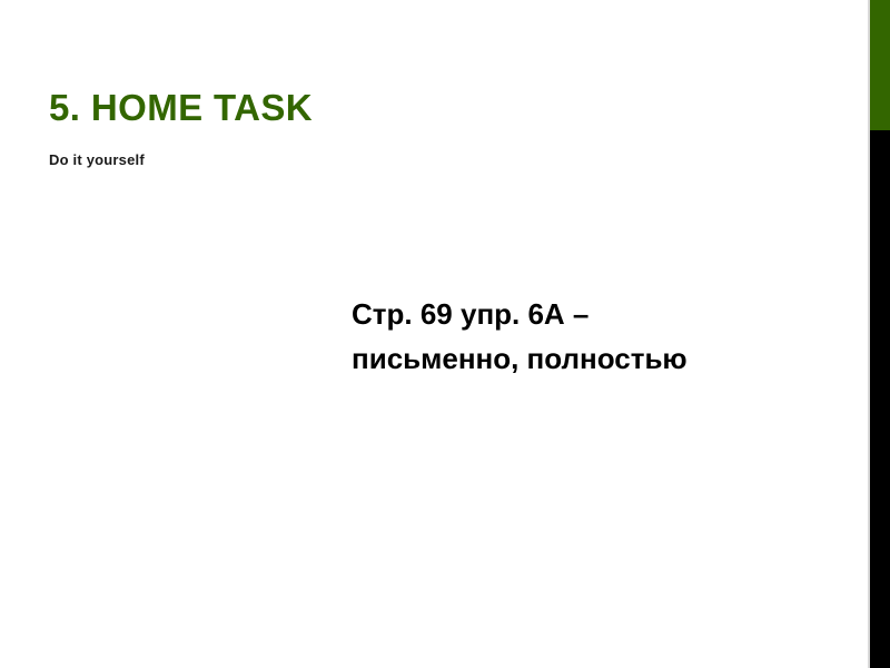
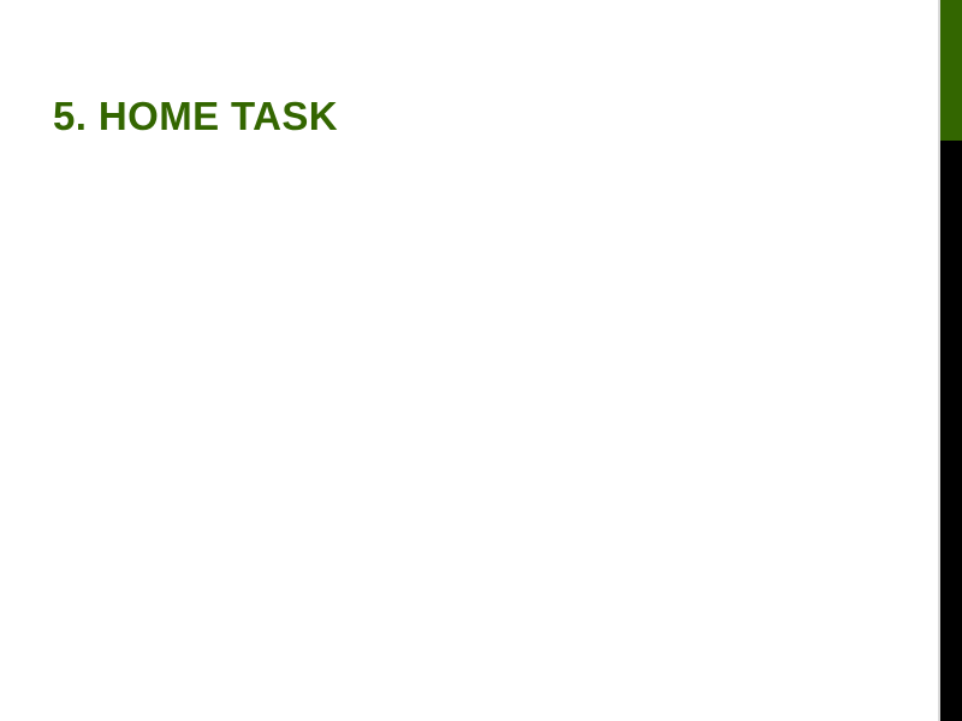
  5. HOME TASK
- Do it yourself
- Стр. 69 упр. 6А –
- письменно, полностью
